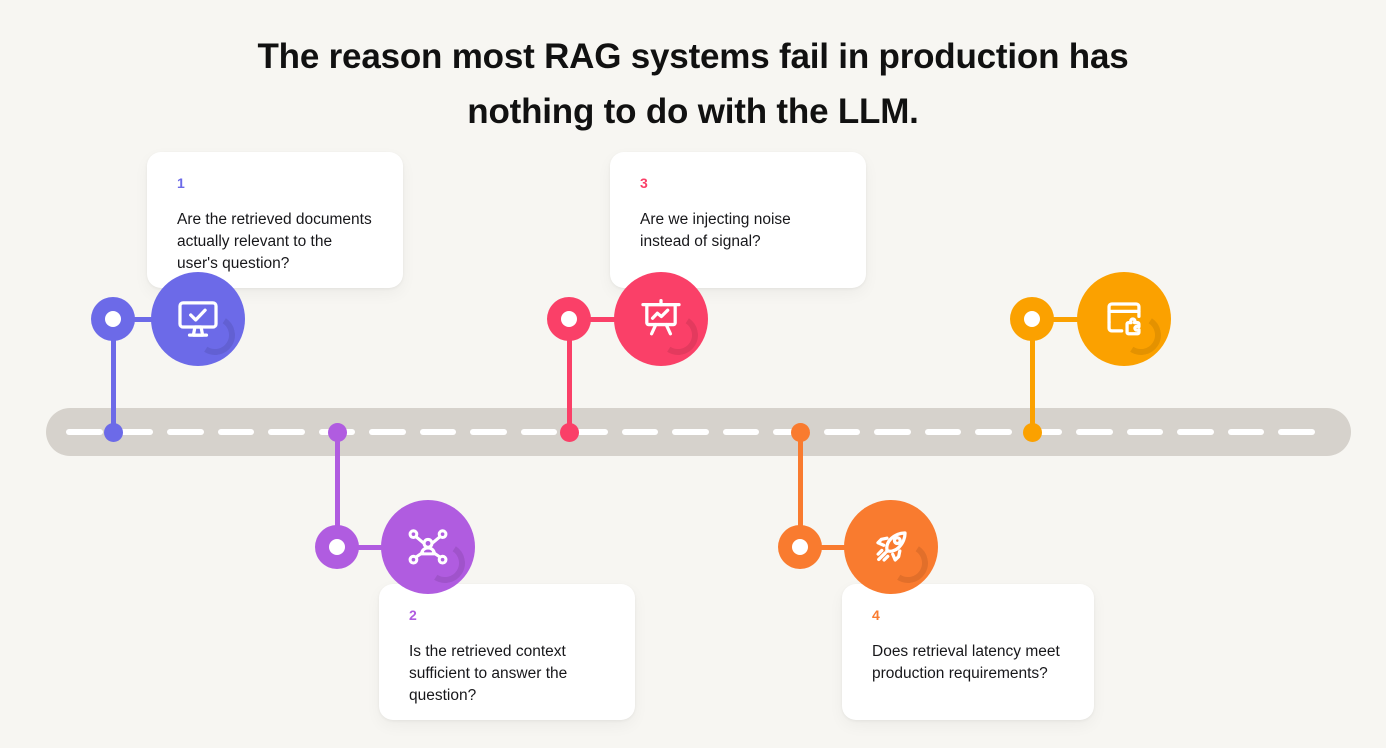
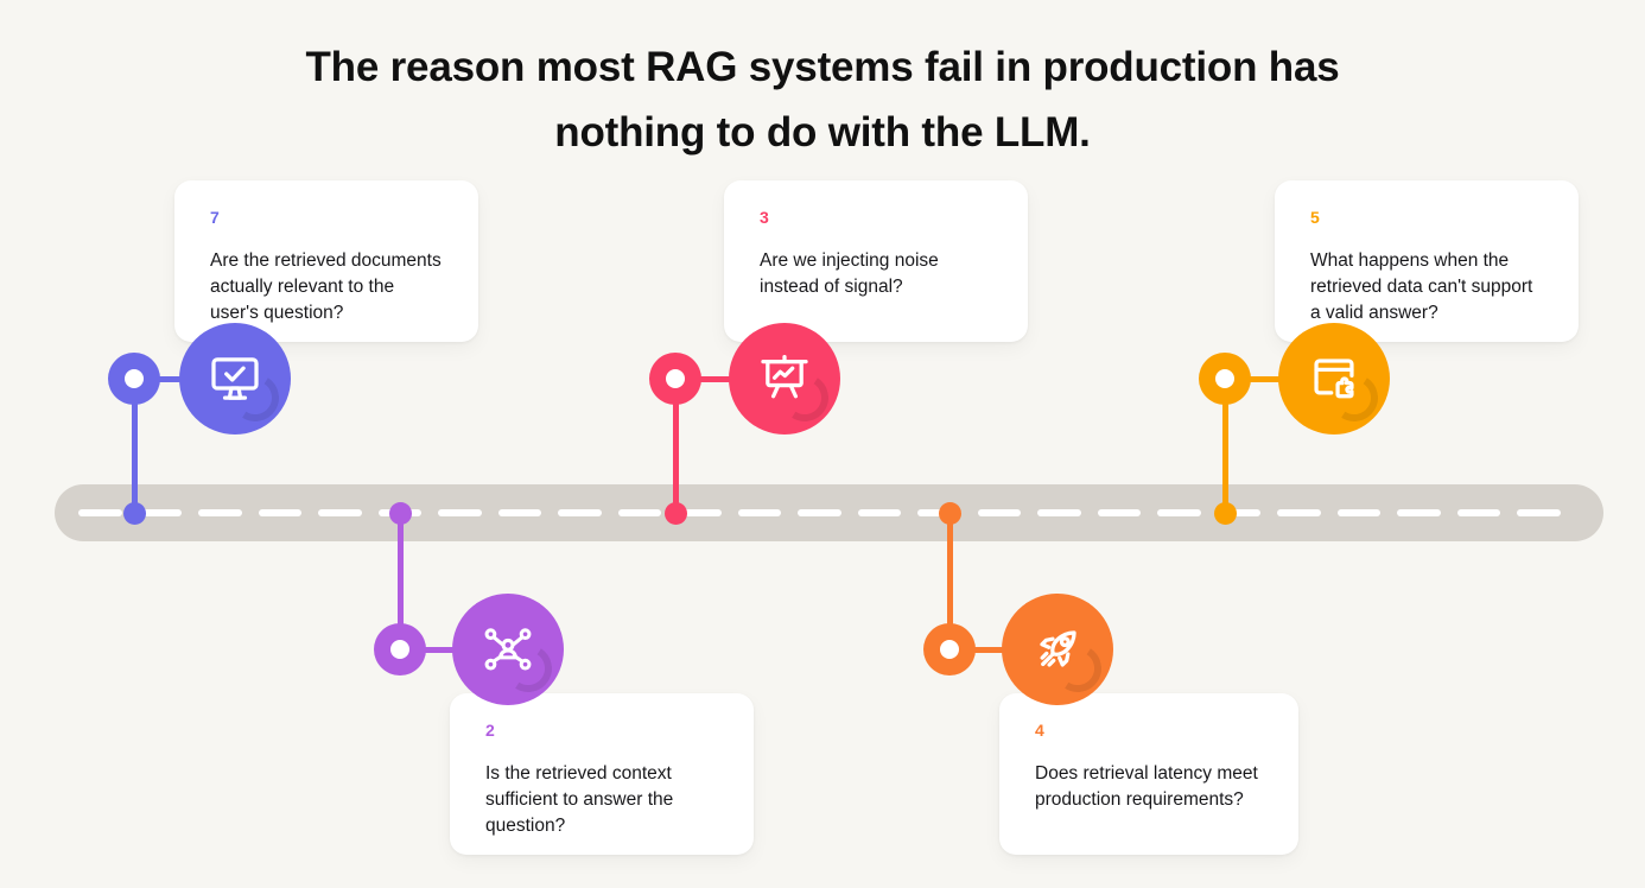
  The reason most RAG systems fail in production has
  nothing to do with the LLM.
- 1
+ 7
  Are the retrieved documents actually relevant to the user's question?
  2
  Is the retrieved context sufficient to answer the question?
  3
  Are we injecting noise instead of signal?
  4
  Does retrieval latency meet production requirements?
+ 5
+ What happens when the retrieved data can't support a valid answer?
